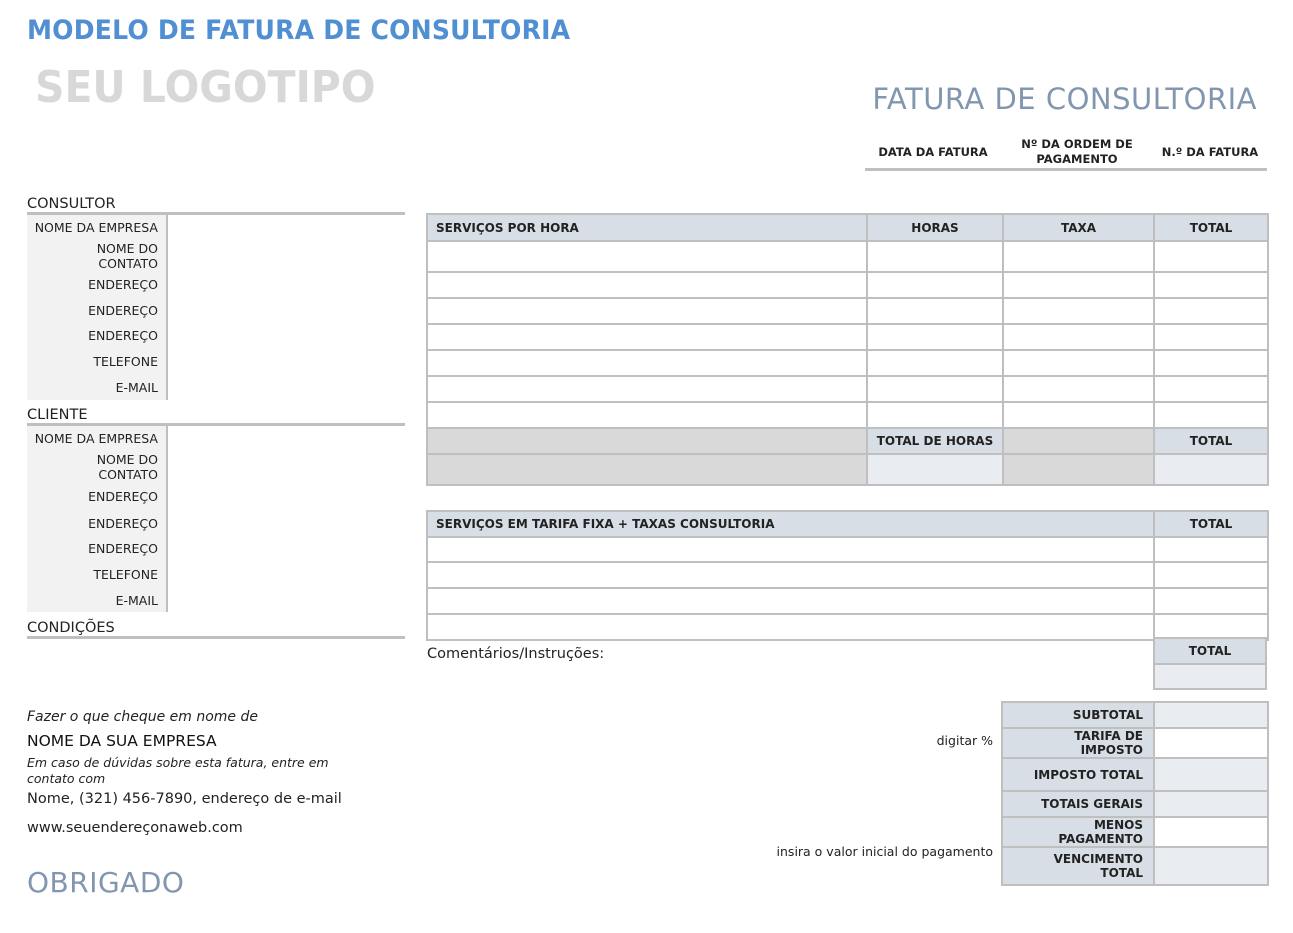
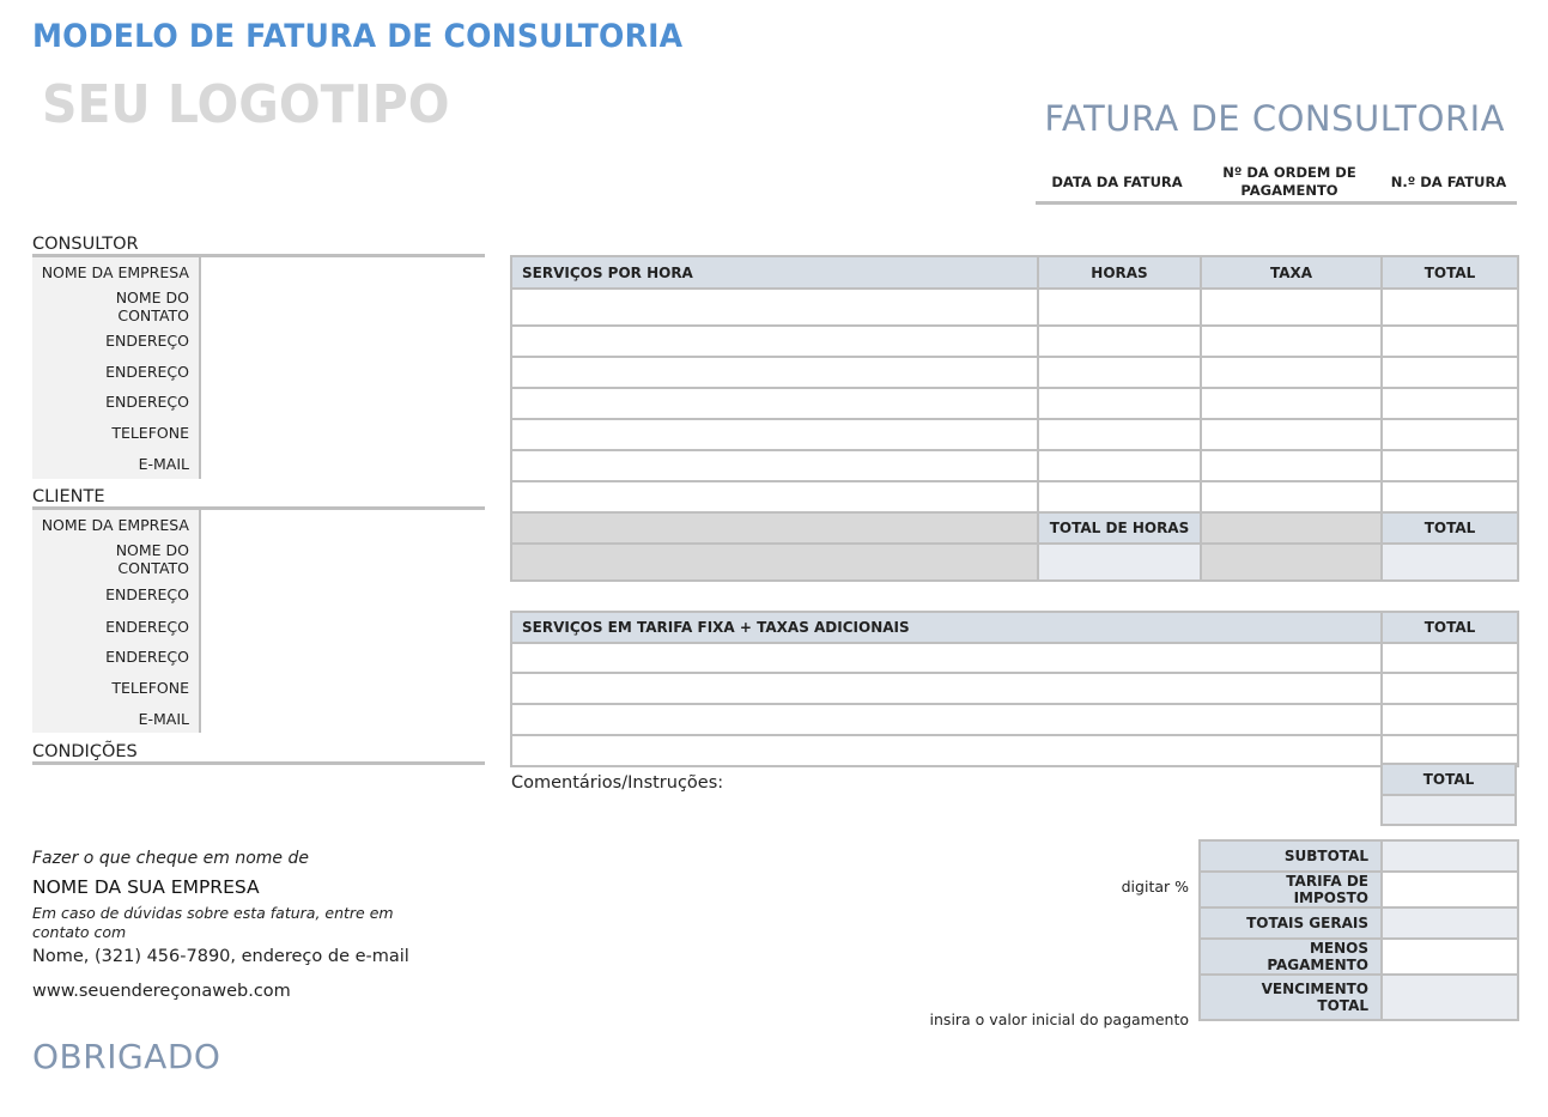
  MODELO DE FATURA DE CONSULTORIA
  SEU LOGOTIPO
  FATURA DE CONSULTORIA
  DATA DA FATURA
  Nº DA ORDEM DE PAGAMENTO
  N.º DA FATURA
  CONSULTOR
  NOME DA EMPRESA
  NOME DO CONTATO
  ENDEREÇO
  ENDEREÇO
  ENDEREÇO
  TELEFONE
  E-MAIL
  CLIENTE
  NOME DA EMPRESA
  NOME DO CONTATO
  ENDEREÇO
  ENDEREÇO
  ENDEREÇO
  TELEFONE
  E-MAIL
  CONDIÇÕES
  SERVIÇOS POR HORA	HORAS	TAXA	TOTAL
  	TOTAL DE HORAS		TOTAL
- SERVIÇOS EM TARIFA FIXA + TAXAS CONSULTORIA	TOTAL
+ SERVIÇOS EM TARIFA FIXA + TAXAS ADICIONAIS	TOTAL
  Comentários/Instruções:
  TOTAL
  SUBTOTAL
  TARIFA DE IMPOSTO
- IMPOSTO TOTAL
  TOTAIS GERAIS
  MENOS PAGAMENTO
  VENCIMENTO TOTAL
  digitar %
  insira o valor inicial do pagamento
  Fazer o que cheque em nome de
  NOME DA SUA EMPRESA
  Em caso de dúvidas sobre esta fatura, entre em contato com
  Nome, (321) 456-7890, endereço de e-mail
  www.seuendereçonaweb.com
  OBRIGADO
